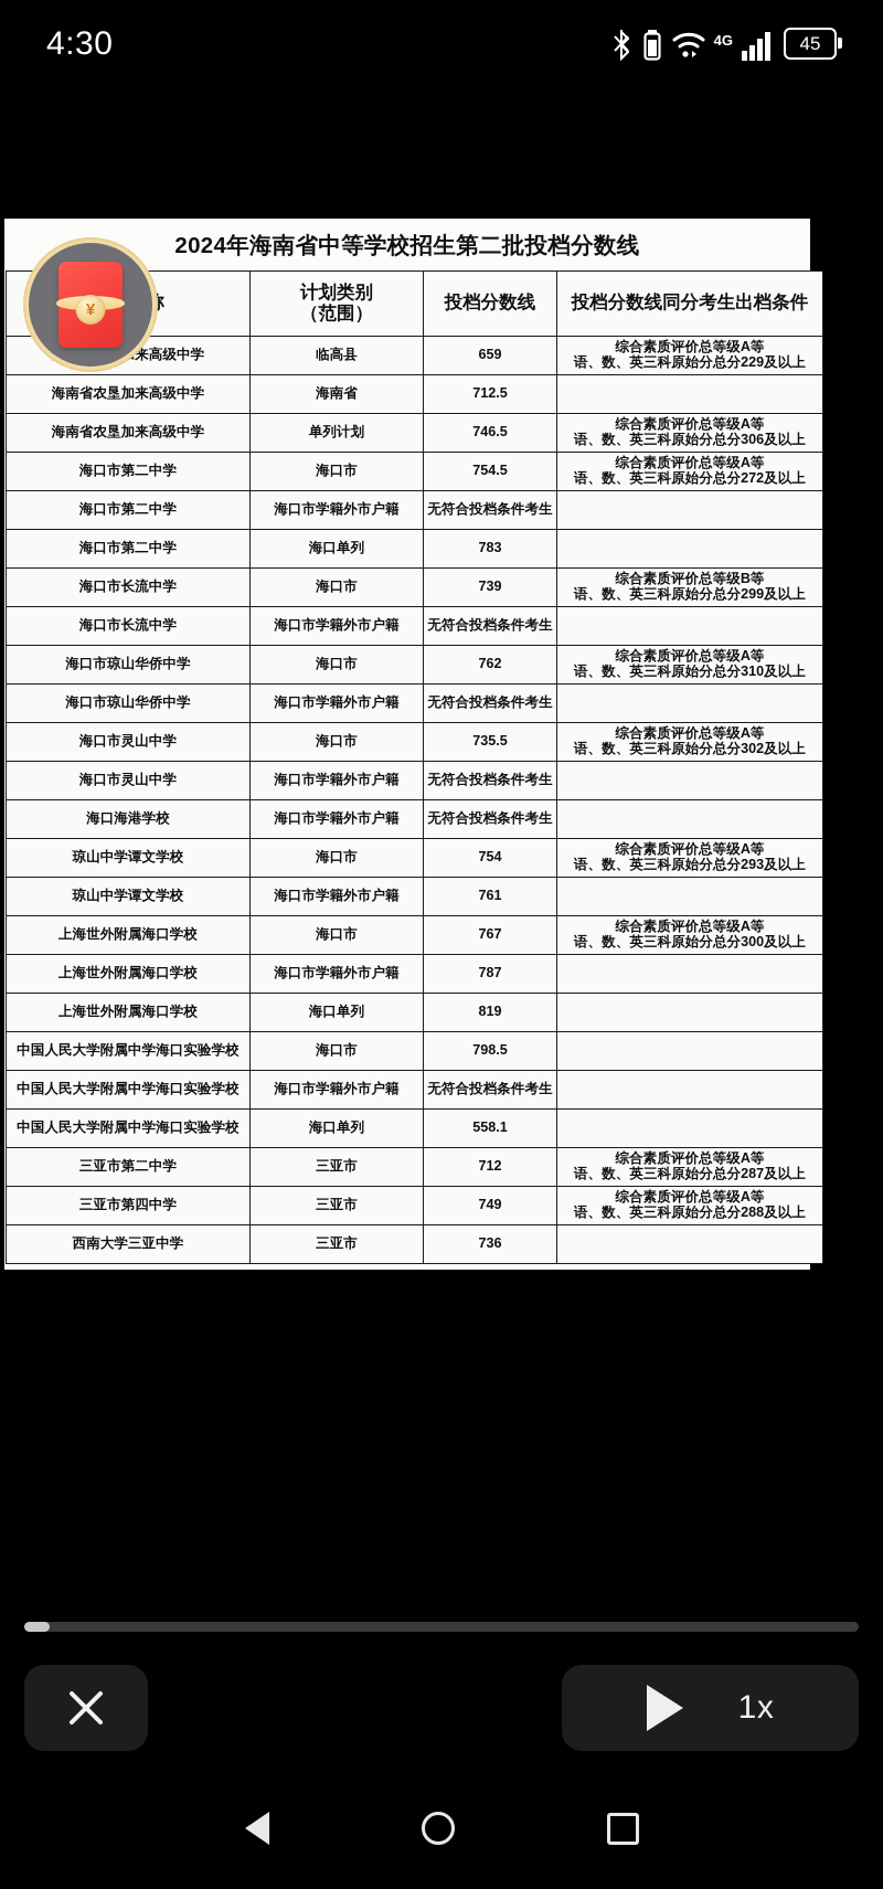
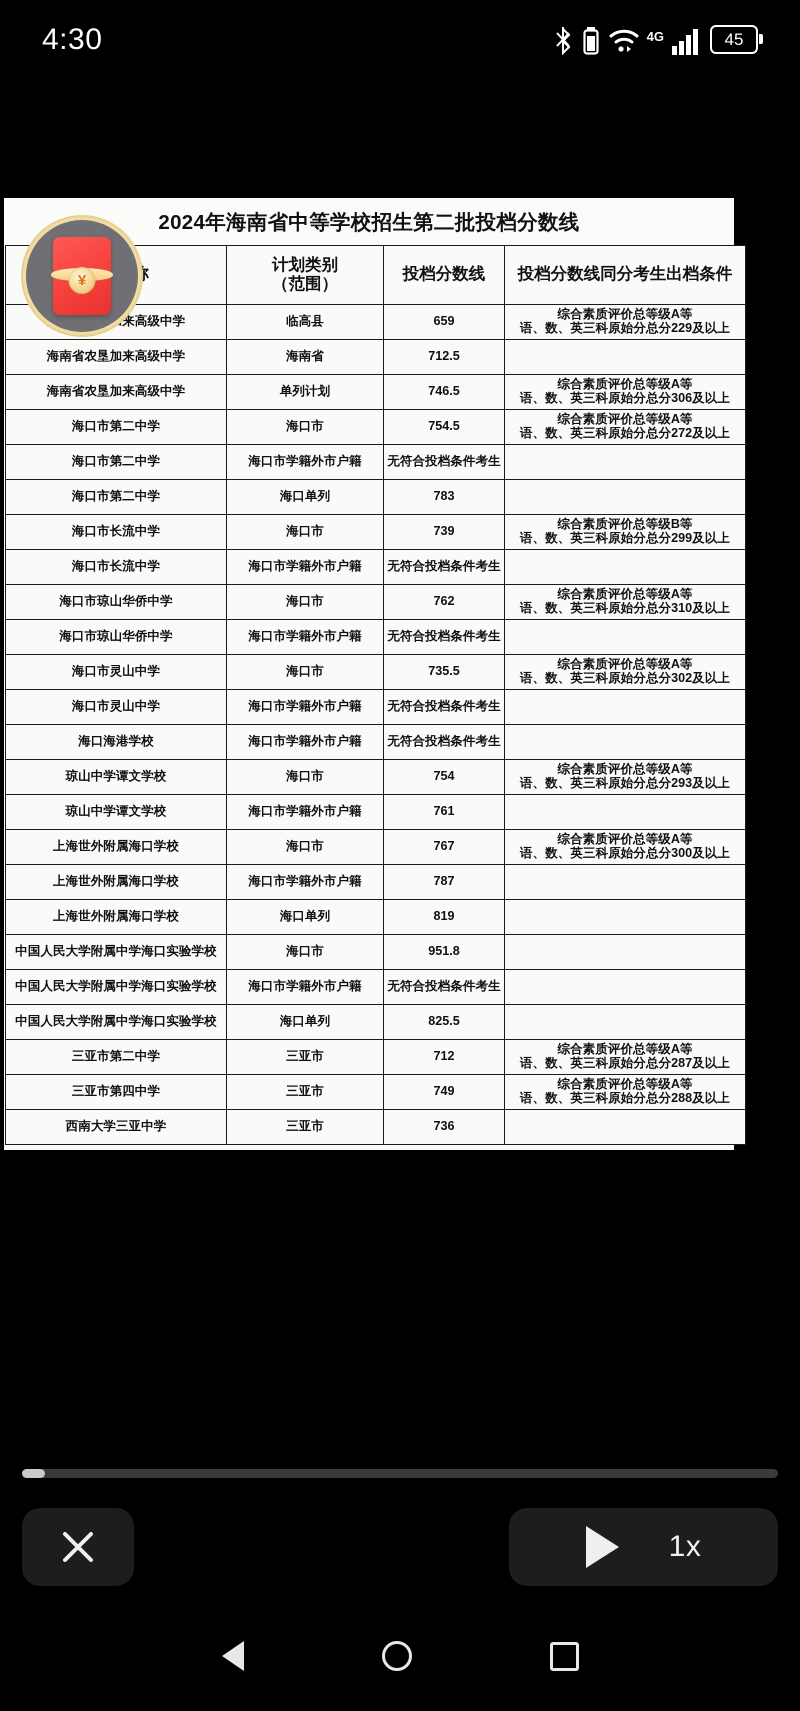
  4:30
  4G
  45
  2024年海南省中等学校招生第二批投档分数线
  称	计划类别 （范围）	投档分数线	投档分数线同分考生出档条件
  加来高级中学	临高县	659	综合素质评价总等级A等语、数、英三科原始分总分229及以上
  海南省农垦加来高级中学	海南省	712.5
  海南省农垦加来高级中学	单列计划	746.5	综合素质评价总等级A等语、数、英三科原始分总分306及以上
  海口市第二中学	海口市	754.5	综合素质评价总等级A等语、数、英三科原始分总分272及以上
  海口市第二中学	海口市学籍外市户籍	无符合投档条件考生
  海口市第二中学	海口单列	783
  海口市长流中学	海口市	739	综合素质评价总等级B等语、数、英三科原始分总分299及以上
  海口市长流中学	海口市学籍外市户籍	无符合投档条件考生
  海口市琼山华侨中学	海口市	762	综合素质评价总等级A等语、数、英三科原始分总分310及以上
  海口市琼山华侨中学	海口市学籍外市户籍	无符合投档条件考生
  海口市灵山中学	海口市	735.5	综合素质评价总等级A等语、数、英三科原始分总分302及以上
  海口市灵山中学	海口市学籍外市户籍	无符合投档条件考生
  海口海港学校	海口市学籍外市户籍	无符合投档条件考生
  琼山中学谭文学校	海口市	754	综合素质评价总等级A等语、数、英三科原始分总分293及以上
  琼山中学谭文学校	海口市学籍外市户籍	761
  上海世外附属海口学校	海口市	767	综合素质评价总等级A等语、数、英三科原始分总分300及以上
  上海世外附属海口学校	海口市学籍外市户籍	787
  上海世外附属海口学校	海口单列	819
- 中国人民大学附属中学海口实验学校	海口市	798.5
+ 中国人民大学附属中学海口实验学校	海口市	951.8
  中国人民大学附属中学海口实验学校	海口市学籍外市户籍	无符合投档条件考生
- 中国人民大学附属中学海口实验学校	海口单列	558.1
+ 中国人民大学附属中学海口实验学校	海口单列	825.5
  三亚市第二中学	三亚市	712	综合素质评价总等级A等语、数、英三科原始分总分287及以上
  三亚市第四中学	三亚市	749	综合素质评价总等级A等语、数、英三科原始分总分288及以上
  西南大学三亚中学	三亚市	736
  ¥
  1x
